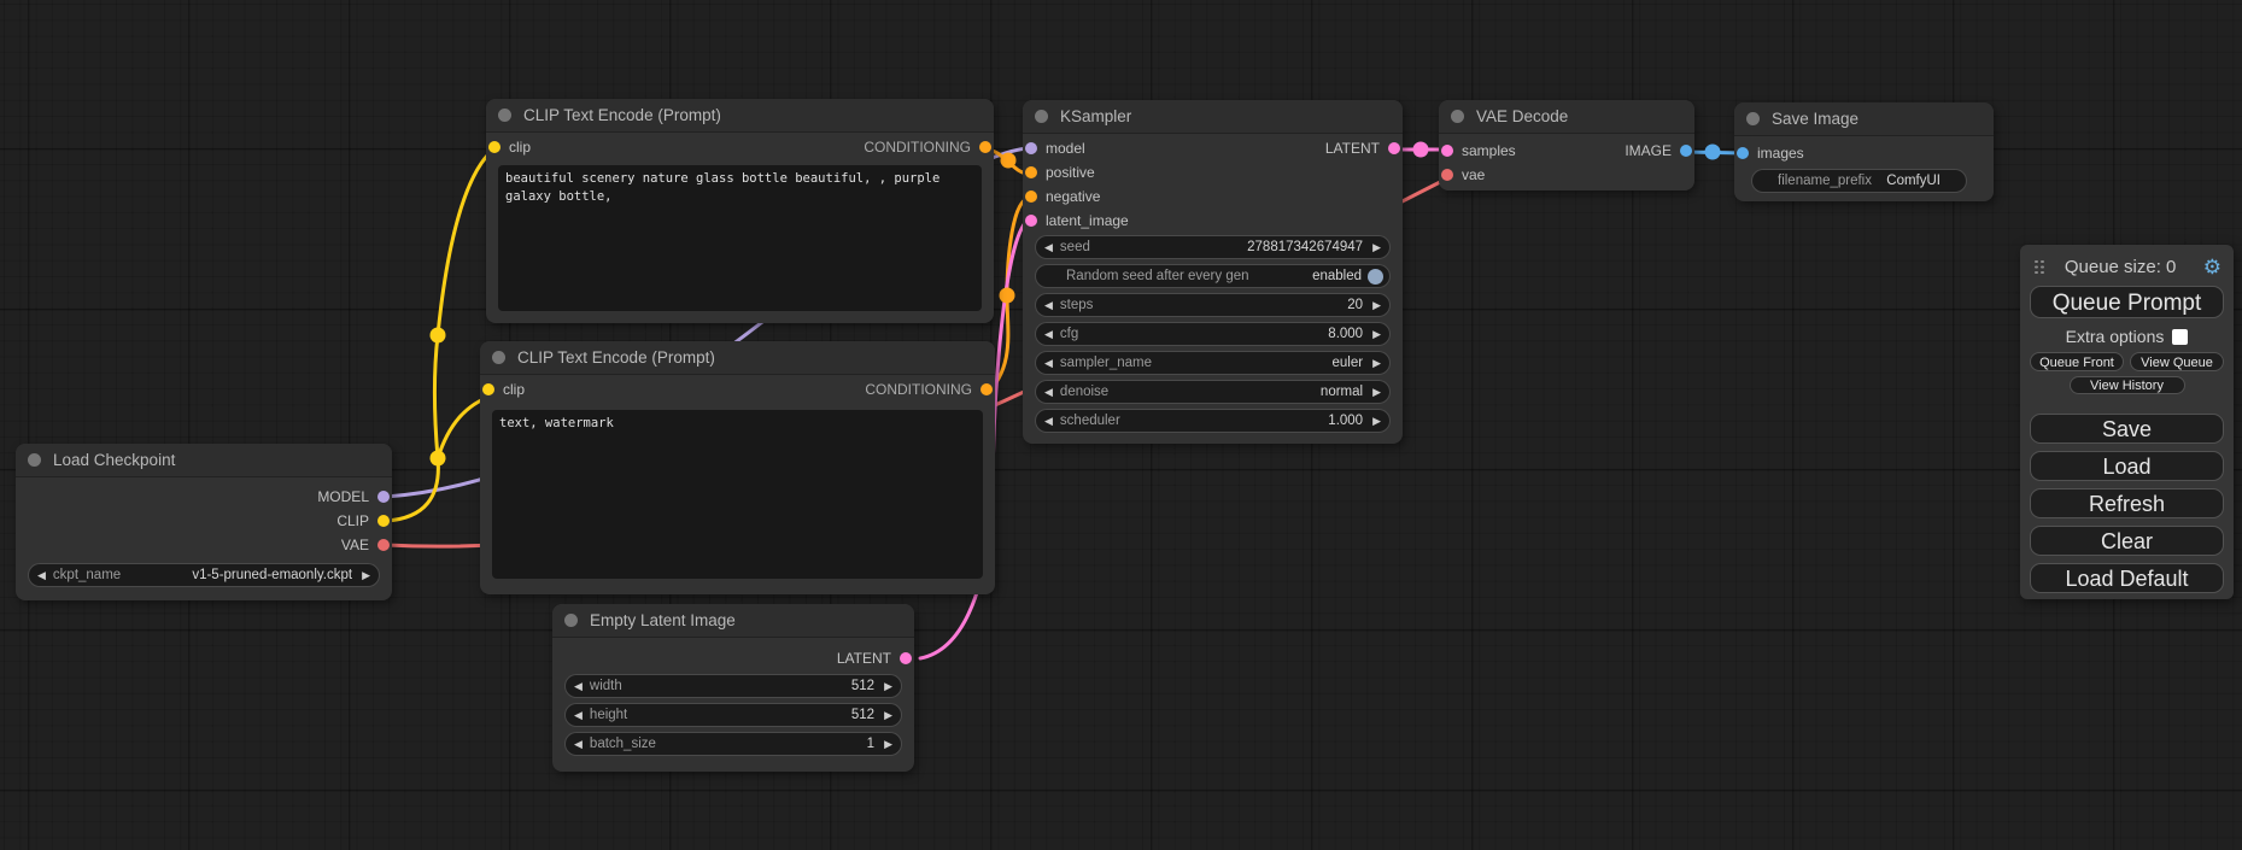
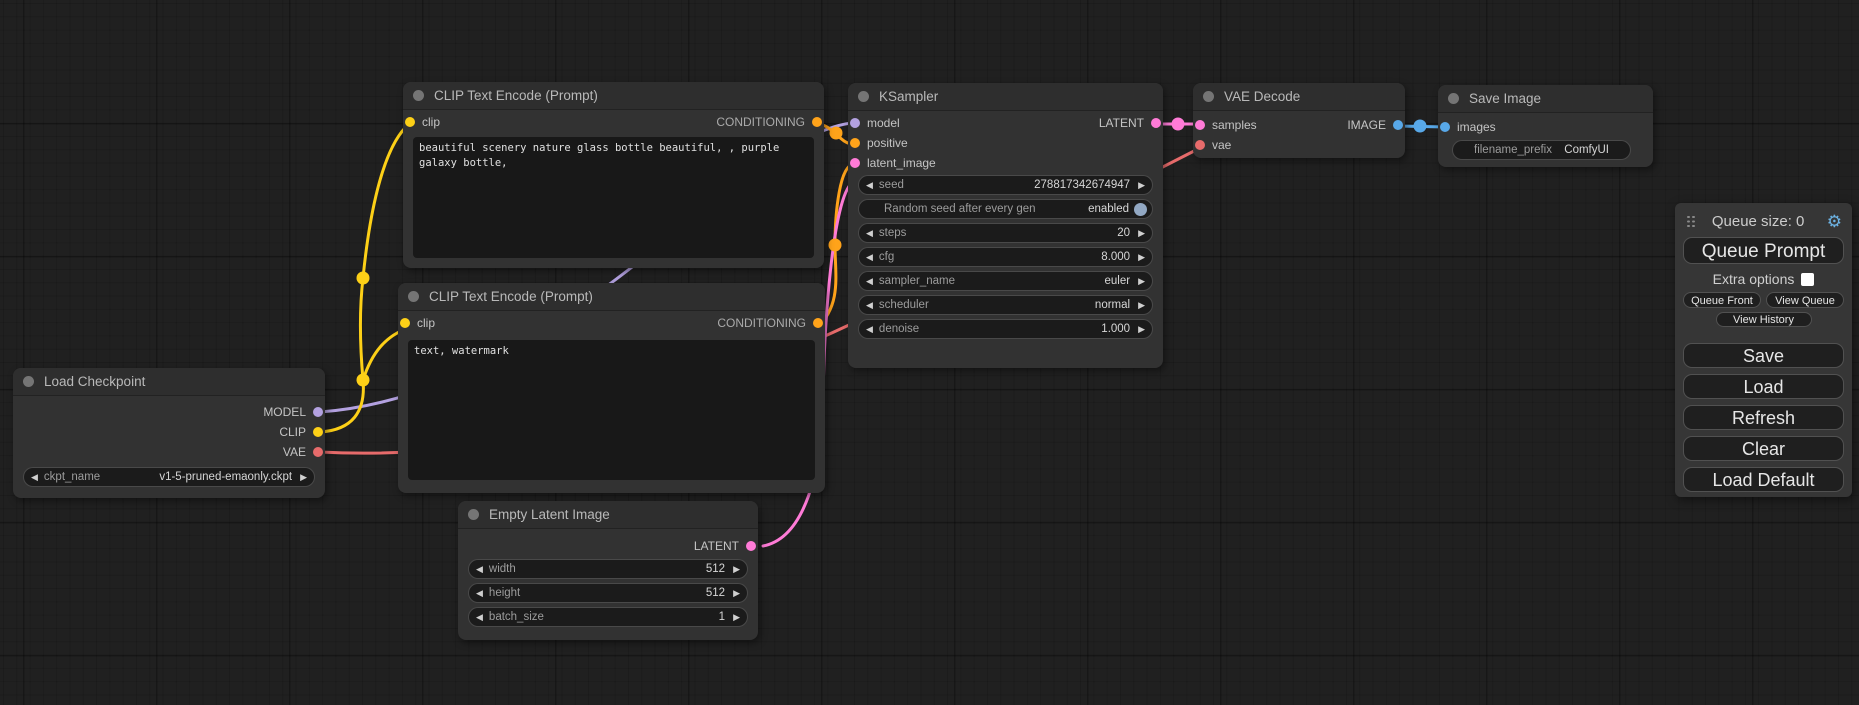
  Load Checkpoint
  MODEL
  CLIP
  VAE
  ◀
  ckpt_name
  v1-5-pruned-emaonly.ckpt
  ▶
  CLIP Text Encode (Prompt)
  clip
  CONDITIONING
  beautiful scenery nature glass bottle beautiful, , purple galaxy bottle,
  CLIP Text Encode (Prompt)
  clip
  CONDITIONING
  text, watermark
  Empty Latent Image
  LATENT
  ◀
  width
  512
  ▶
  ◀
  height
  512
  ▶
  ◀
  batch_size
  1
  ▶
  KSampler
  model
  LATENT
  positive
- negative
  latent_image
  ◀
  seed
  278817342674947
  ▶
  Random seed after every gen
  enabled
  ◀
  steps
  20
  ▶
  ◀
  cfg
  8.000
  ▶
  ◀
  sampler_name
  euler
  ▶
  ◀
- denoise
+ scheduler
  normal
  ▶
  ◀
- scheduler
+ denoise
  1.000
  ▶
  VAE Decode
  samples
  IMAGE
  vae
  Save Image
  images
  filename_prefix
  ComfyUI
  Queue size: 0
  ⚙
  Queue Prompt
  Extra options
  Queue Front
  View Queue
  View History
  Save
  Load
  Refresh
  Clear
  Load Default
